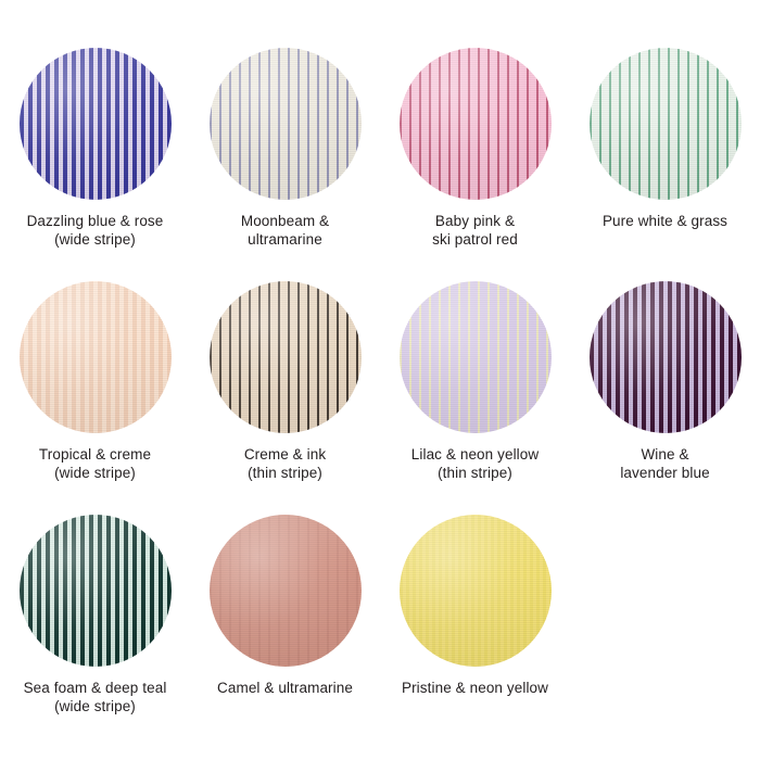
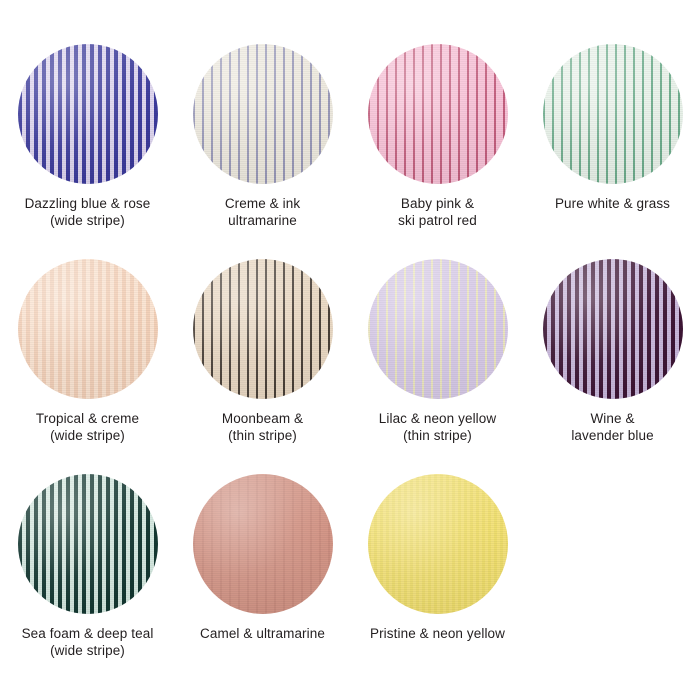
  Dazzling blue & rose
  (wide stripe)
- Moonbeam &
+ Creme & ink
  ultramarine
  Baby pink &
  ski patrol red
  Pure white & grass
  Tropical & creme
  (wide stripe)
- Creme & ink
+ Moonbeam &
  (thin stripe)
  Lilac & neon yellow
  (thin stripe)
  Wine &
  lavender blue
  Sea foam & deep teal
  (wide stripe)
  Camel & ultramarine
  Pristine & neon yellow
